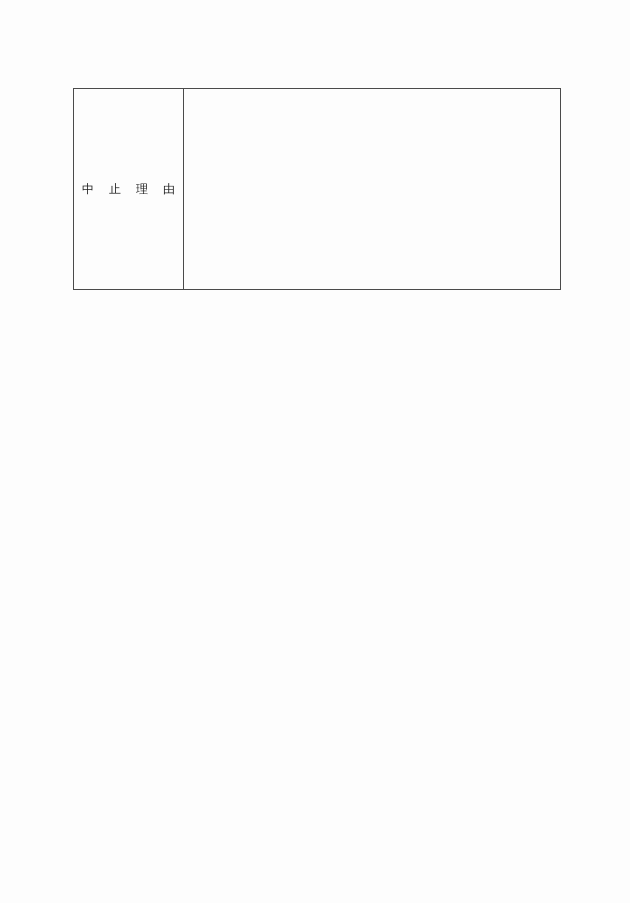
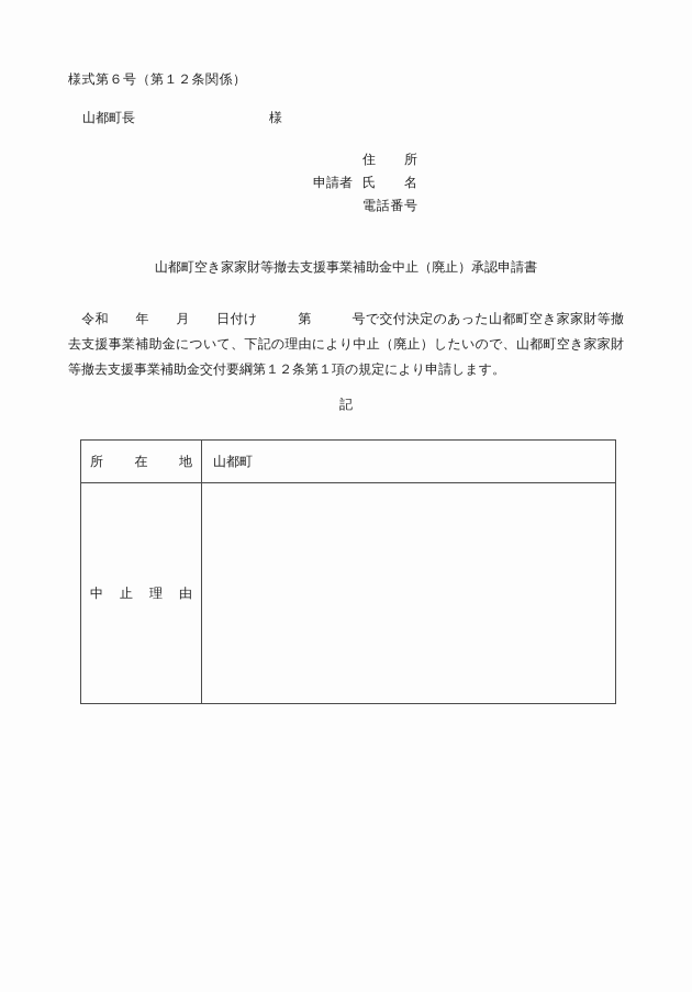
+ 様式第６号（第１２条関係）
+ 山都町長 様
+ 申請者
+ 住 所
+ 氏 名
+ 電話番号
+ 山都町空き家家財等撤去支援事業補助金中止（廃止）承認申請書
+ 令和 年 月 日付け 第 号で交付決定のあった山都町空き家家財等撤
+ 去支援事業補助金について、下記の理由により中止（廃止）したいので、山都町空き家家財
+ 等撤去支援事業補助金交付要綱第１２条第１項の規定により申請します。
+ 記
+ 所 在 地	山都町
  中 止 理 由
